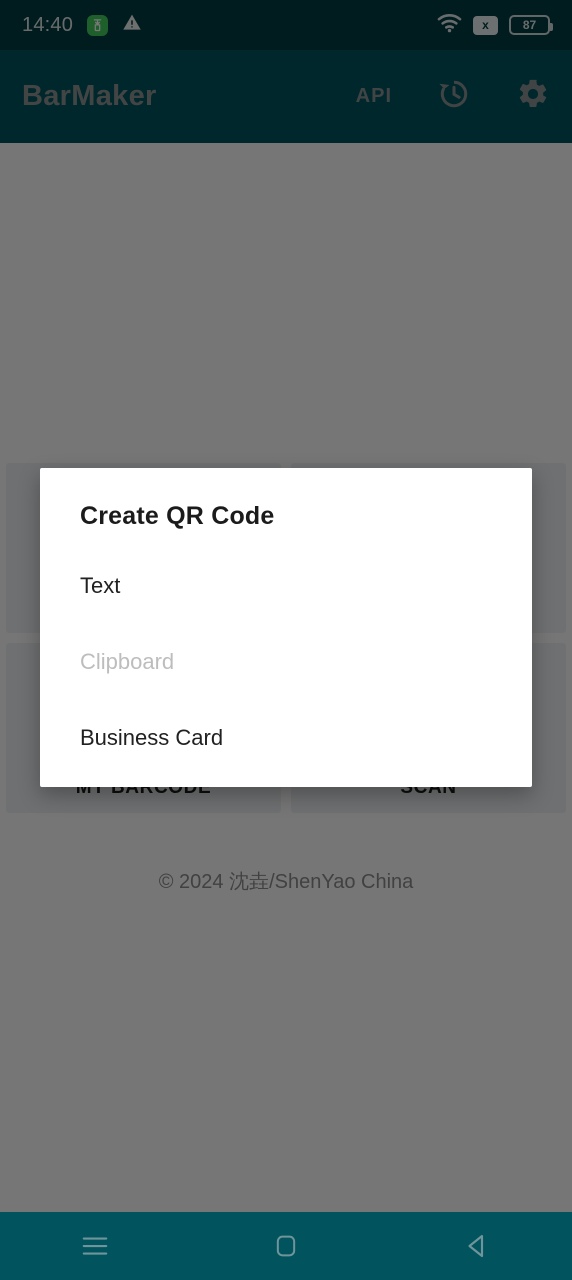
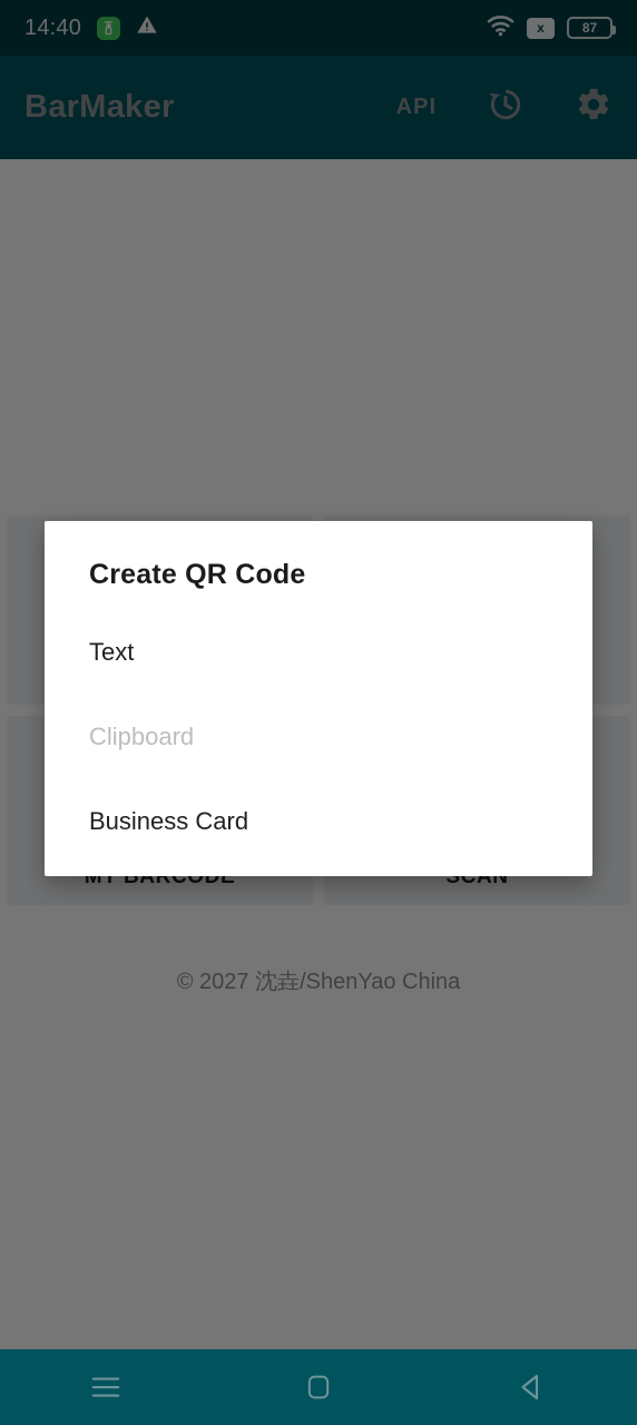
  MY BARCODE
  SCAN
- © 2024 沈垚/ShenYao China
+ © 2027 沈垚/ShenYao China
  14:40
  x
  87
  BarMaker
  API
  Create QR Code
  Text
  Clipboard
  Business Card
